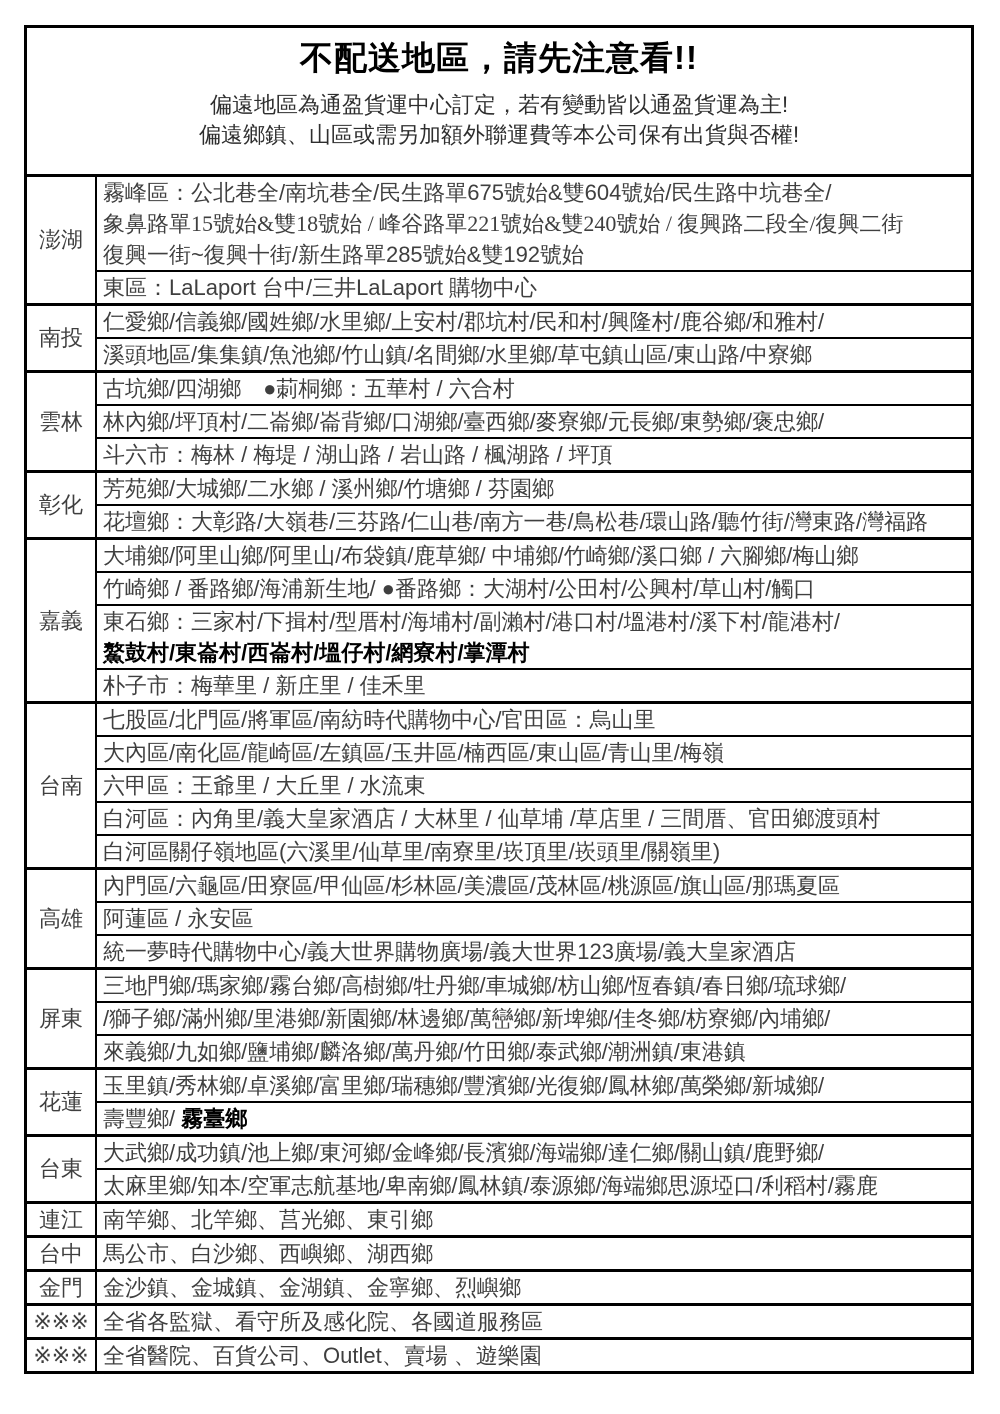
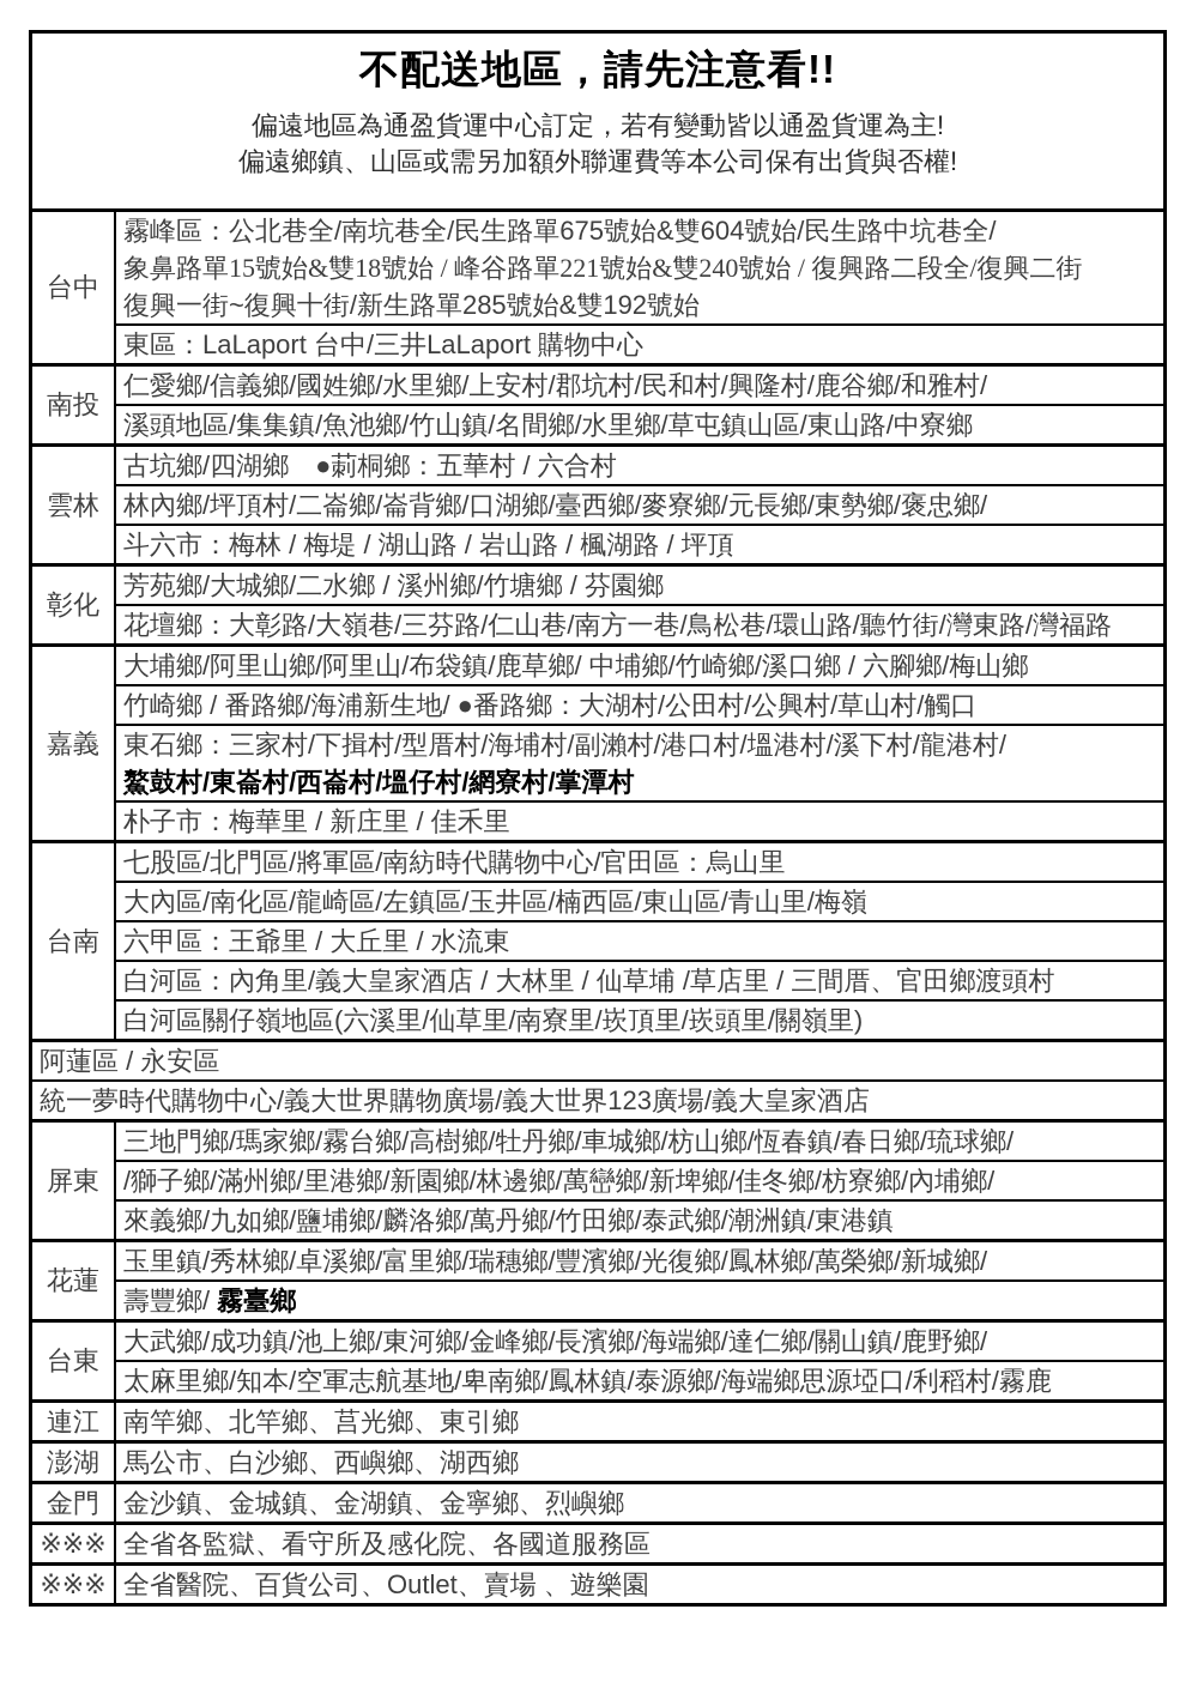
  不配送地區，請先注意看!!
  偏遠地區為通盈貨運中心訂定，若有變動皆以通盈貨運為主!
  偏遠鄉鎮、山區或需另加額外聯運費等本公司保有出貨與否權!
- 澎湖
+ 台中
  霧峰區：公北巷全/南坑巷全/民生路單675號始&雙604號始/民生路中坑巷全/
  象鼻路單15號始&雙18號始 / 峰谷路單221號始&雙240號始 / 復興路二段全/復興二街
  復興一街~復興十街/新生路單285號始&雙192號始
  東區：LaLaport 台中/三井LaLaport 購物中心
  南投
  仁愛鄉/信義鄉/國姓鄉/水里鄉/上安村/郡坑村/民和村/興隆村/鹿谷鄉/和雅村/
  溪頭地區/集集鎮/魚池鄉/竹山鎮/名間鄉/水里鄉/草屯鎮山區/東山路/中寮鄉
  雲林
  古坑鄉/四湖鄉 ●莿桐鄉：五華村 / 六合村
  林內鄉/坪頂村/二崙鄉/崙背鄉/口湖鄉/臺西鄉/麥寮鄉/元長鄉/東勢鄉/褒忠鄉/
  斗六市：梅林 / 梅堤 / 湖山路 / 岩山路 / 楓湖路 / 坪頂
  彰化
  芳苑鄉/大城鄉/二水鄉 / 溪州鄉/竹塘鄉 / 芬園鄉
  花壇鄉：大彰路/大嶺巷/三芬路/仁山巷/南方一巷/鳥松巷/環山路/聽竹街/灣東路/灣福路
  嘉義
  大埔鄉/阿里山鄉/阿里山/布袋鎮/鹿草鄉/ 中埔鄉/竹崎鄉/溪口鄉 / 六腳鄉/梅山鄉
  竹崎鄉 / 番路鄉/海浦新生地/ ●番路鄉：大湖村/公田村/公興村/草山村/觸口
  東石鄉：三家村/下揖村/型厝村/海埔村/副瀨村/港口村/塭港村/溪下村/龍港村/
  鰲鼓村/東崙村/西崙村/塭仔村/網寮村/掌潭村
  朴子市：梅華里 / 新庄里 / 佳禾里
  台南
  七股區/北門區/將軍區/南紡時代購物中心/官田區：烏山里
  大內區/南化區/龍崎區/左鎮區/玉井區/楠西區/東山區/青山里/梅嶺
  六甲區：王爺里 / 大丘里 / 水流東
  白河區：內角里/義大皇家酒店 / 大林里 / 仙草埔 /草店里 / 三間厝、官田鄉渡頭村
  白河區關仔嶺地區(六溪里/仙草里/南寮里/崁頂里/崁頭里/關嶺里)
- 高雄
- 內門區/六龜區/田寮區/甲仙區/杉林區/美濃區/茂林區/桃源區/旗山區/那瑪夏區
  阿蓮區 / 永安區
  統一夢時代購物中心/義大世界購物廣場/義大世界123廣場/義大皇家酒店
  屏東
  三地門鄉/瑪家鄉/霧台鄉/高樹鄉/牡丹鄉/車城鄉/枋山鄉/恆春鎮/春日鄉/琉球鄉/
  /獅子鄉/滿州鄉/里港鄉/新園鄉/林邊鄉/萬巒鄉/新埤鄉/佳冬鄉/枋寮鄉/內埔鄉/
  來義鄉/九如鄉/鹽埔鄉/麟洛鄉/萬丹鄉/竹田鄉/泰武鄉/潮洲鎮/東港鎮
  花蓮
  玉里鎮/秀林鄉/卓溪鄉/富里鄉/瑞穗鄉/豐濱鄉/光復鄉/鳳林鄉/萬榮鄉/新城鄉/
  壽豐鄉/ 霧臺鄉
  台東
  大武鄉/成功鎮/池上鄉/東河鄉/金峰鄉/長濱鄉/海端鄉/達仁鄉/關山鎮/鹿野鄉/
  太麻里鄉/知本/空軍志航基地/卑南鄉/鳳林鎮/泰源鄉/海端鄉思源埡口/利稻村/霧鹿
  連江
  南竿鄉、北竿鄉、莒光鄉、東引鄉
- 台中
+ 澎湖
  馬公市、白沙鄉、西嶼鄉、湖西鄉
  金門
  金沙鎮、金城鎮、金湖鎮、金寧鄉、烈嶼鄉
  ※※※
  全省各監獄、看守所及感化院、各國道服務區
  ※※※
  全省醫院、百貨公司、Outlet、賣場 、遊樂園
